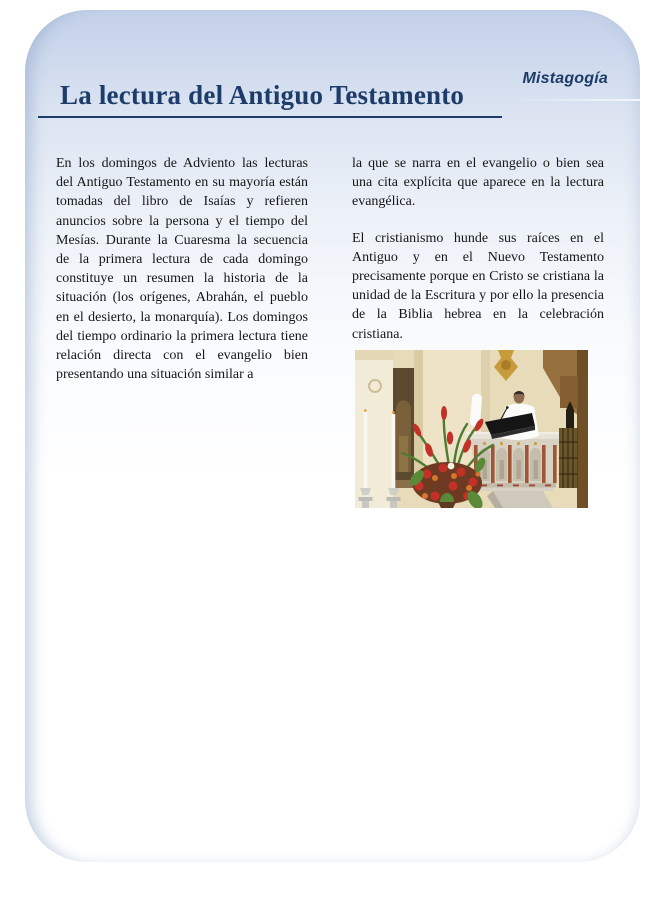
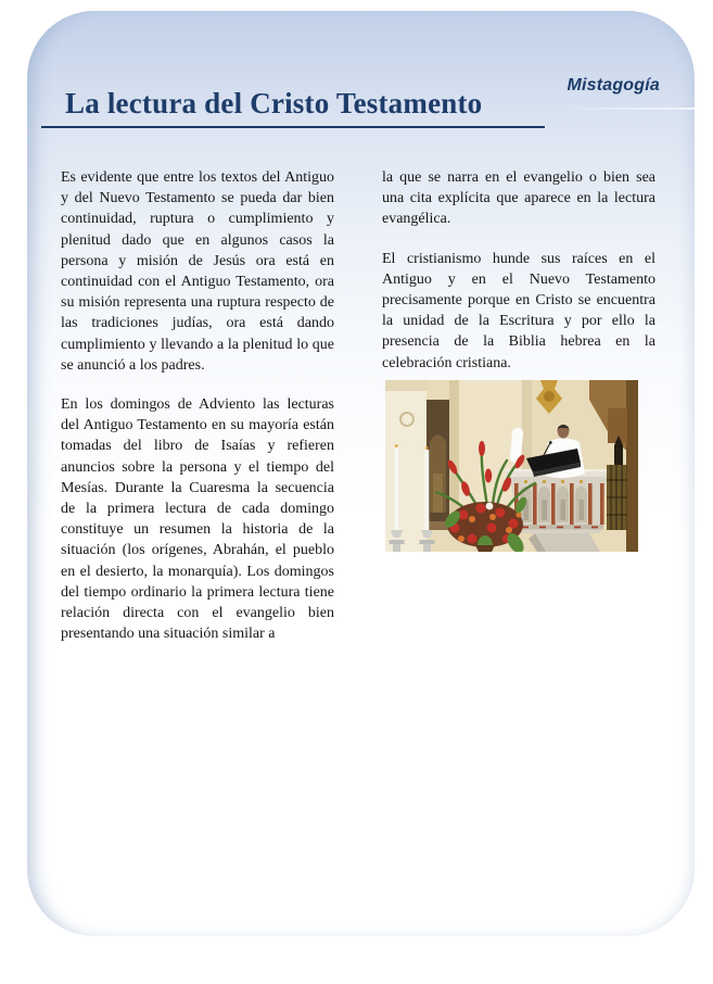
  Mistagogía
- La lectura del Antiguo Testamento
+ La lectura del Cristo Testamento
+ Es evidente que entre los textos del Antiguo y del Nuevo Testamento se pueda dar bien continuidad, ruptura o cumplimiento y plenitud dado que en algunos casos la persona y misión de Jesús ora está en continuidad con el Antiguo Testamento, ora su misión representa una ruptura respecto de las tradiciones judías, ora está dando cumplimiento y llevando a la plenitud lo que se anunció a los padres.
  En los domingos de Adviento las lecturas del Antiguo Testamento en su mayoría están tomadas del libro de Isaías y refieren anuncios sobre la persona y el tiempo del Mesías. Durante la Cuaresma la secuencia de la primera lectura de cada domingo constituye un resumen la historia de la situación (los orígenes, Abrahán, el pueblo en el desierto, la monarquía). Los domingos del tiempo ordinario la primera lectura tiene relación directa con el evangelio bien presentando una situación similar a
  la que se narra en el evangelio o bien sea una cita explícita que aparece en la lectura evangélica.
- El cristianismo hunde sus raíces en el Antiguo y en el Nuevo Testamento precisamente porque en Cristo se cristiana la unidad de la Escritura y por ello la presencia de la Biblia hebrea en la celebración cristiana.
+ El cristianismo hunde sus raíces en el Antiguo y en el Nuevo Testamento precisamente porque en Cristo se encuentra la unidad de la Escritura y por ello la presencia de la Biblia hebrea en la celebración cristiana.
